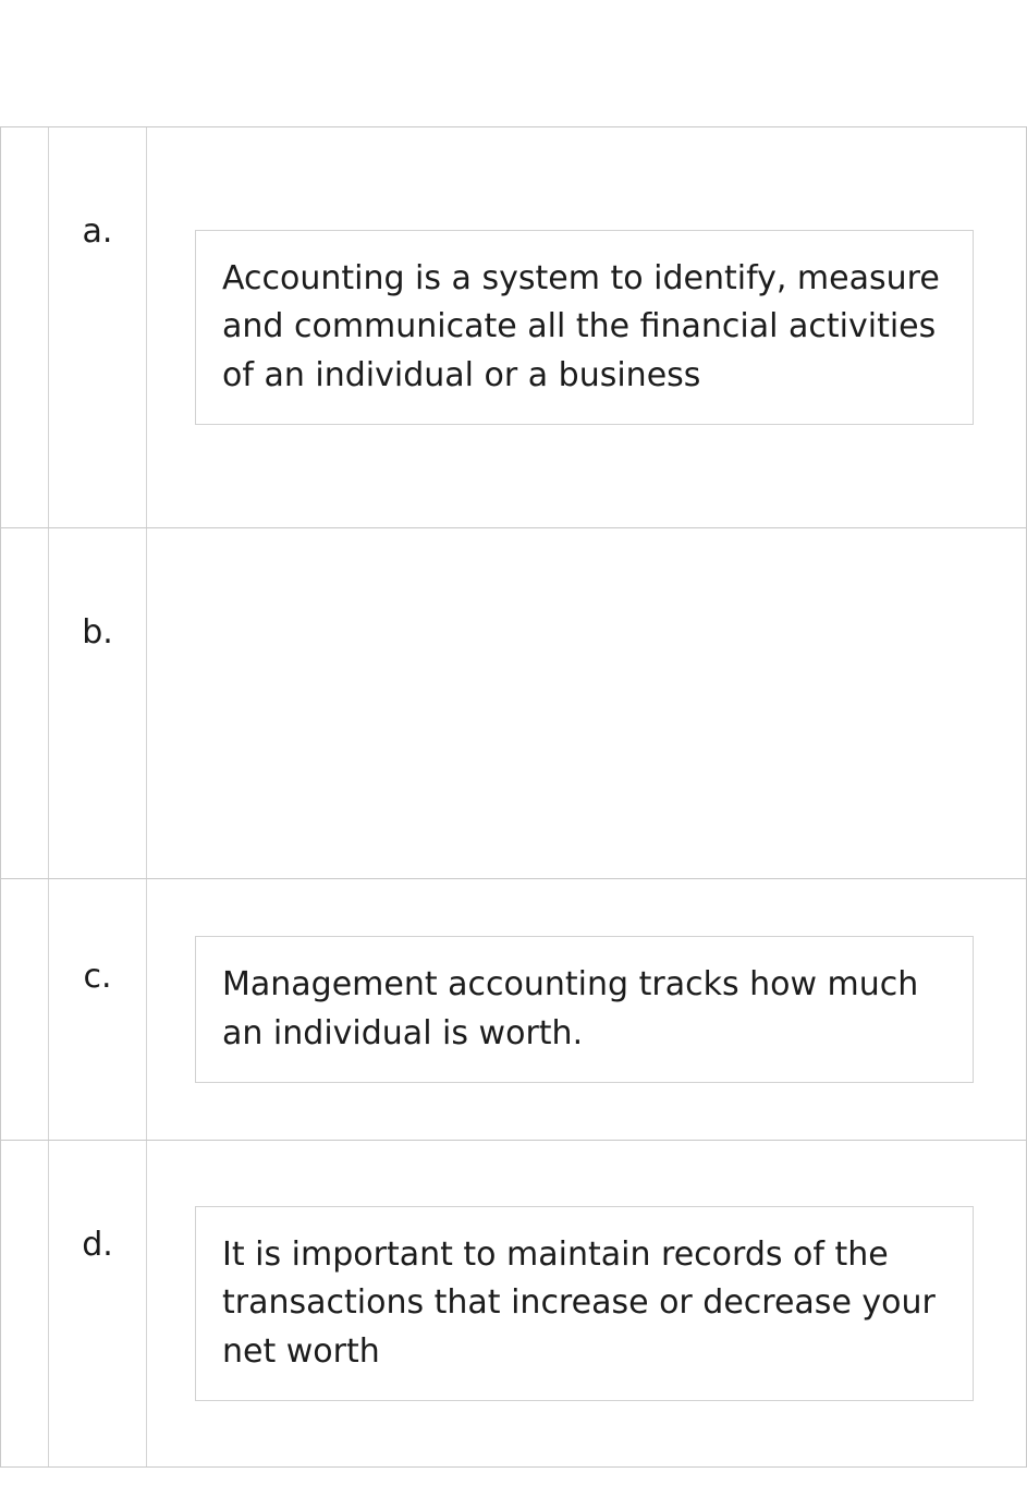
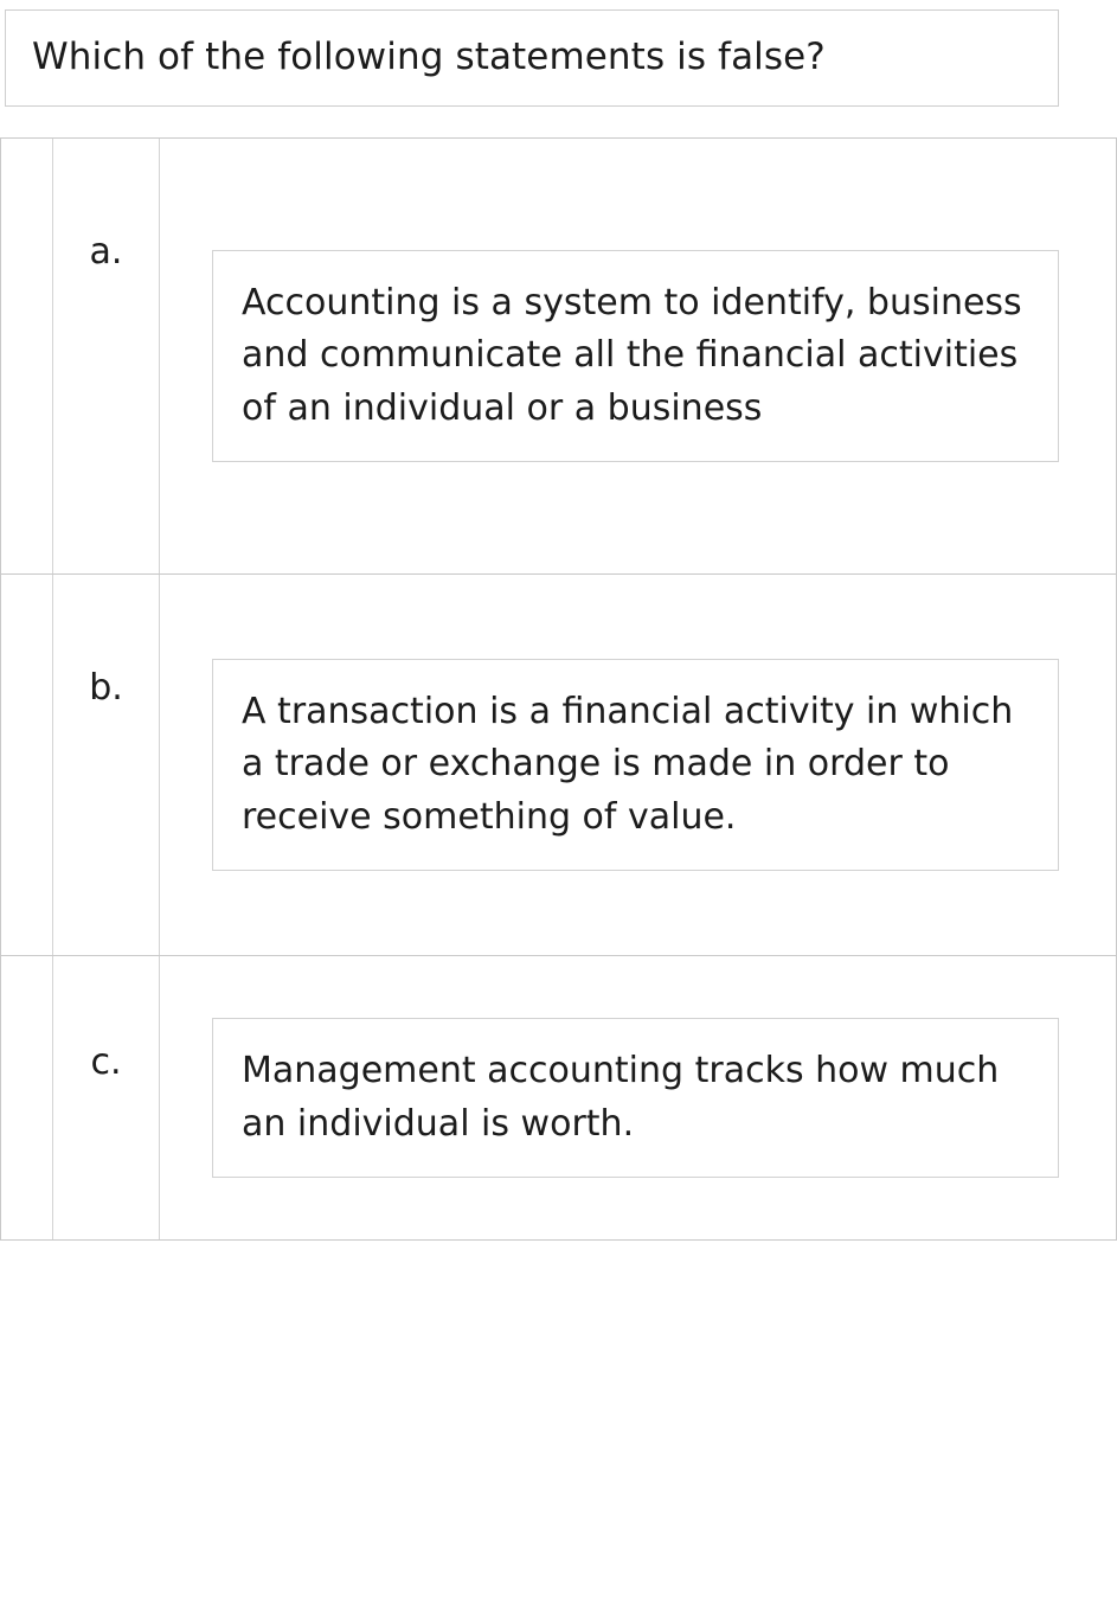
+ Which of the following statements is false?
  a.
- Accounting is a system to identify, measure and communicate all the financial activities of an individual or a business
+ Accounting is a system to identify, business and communicate all the financial activities of an individual or a business
  b.
+ A transaction is a financial activity in which a trade or exchange is made in order to receive something of value.
  c.
  Management accounting tracks how much an individual is worth.
- d.
- It is important to maintain records of the transactions that increase or decrease your net worth
